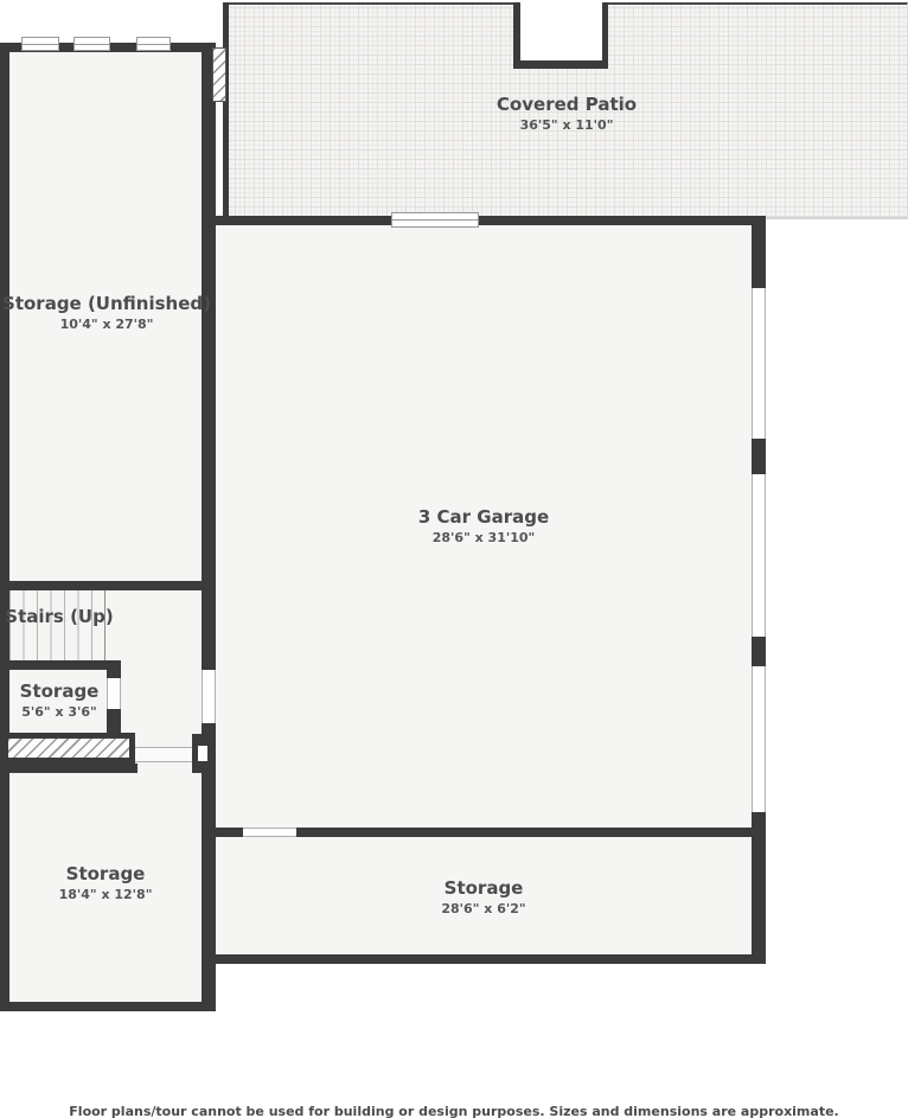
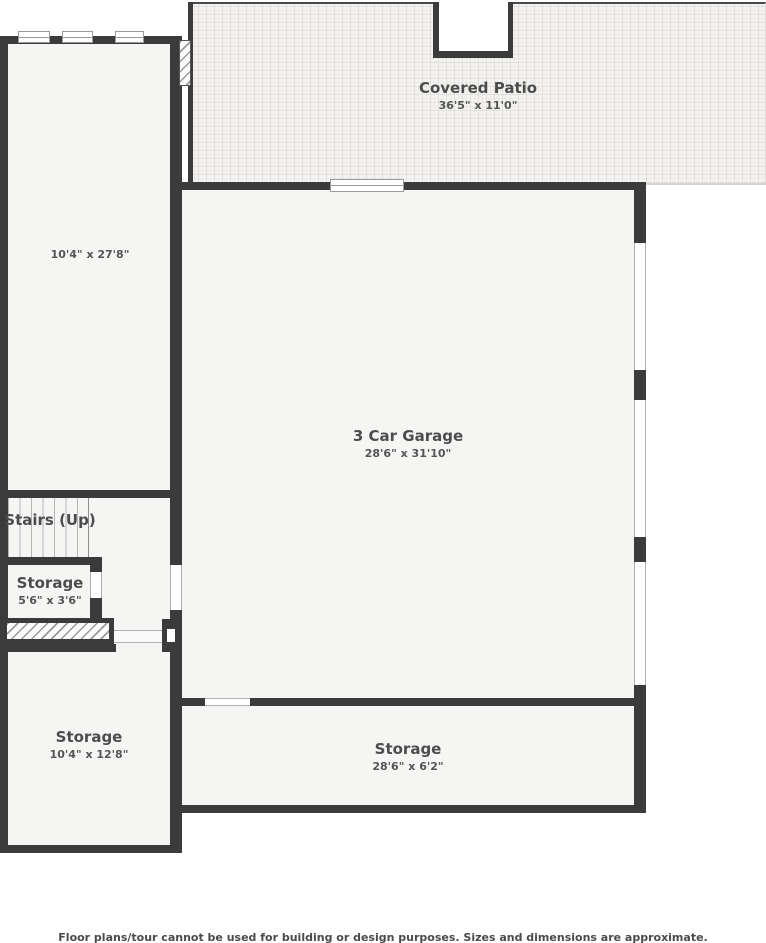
  Covered Patio
  36'5" x 11'0"
- Storage (Unfinished)
  10'4" x 27'8"
  3 Car Garage
  28'6" x 31'10"
  Stairs (Up)
  Storage
  5'6" x 3'6"
  Storage
- 18'4" x 12'8"
+ 10'4" x 12'8"
  Storage
  28'6" x 6'2"
  Floor plans/tour cannot be used for building or design purposes. Sizes and dimensions are approximate.
